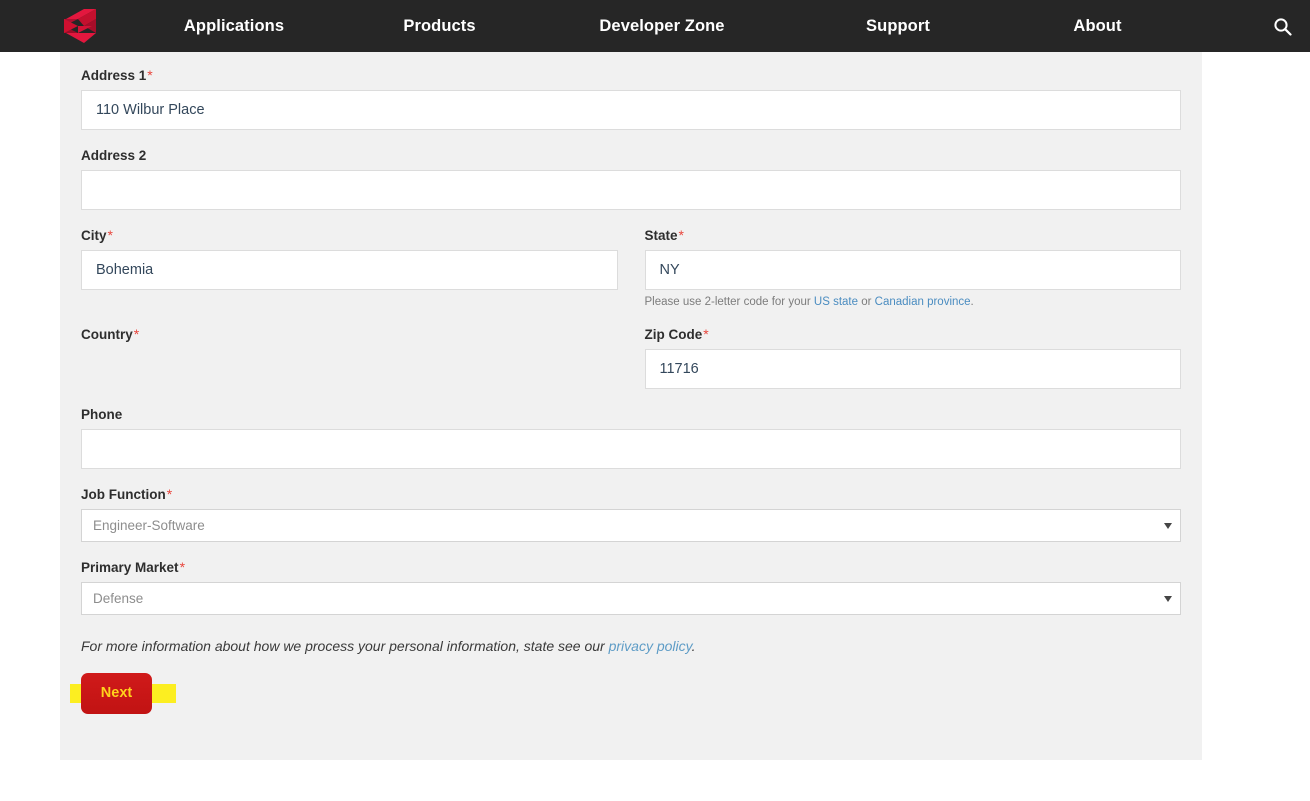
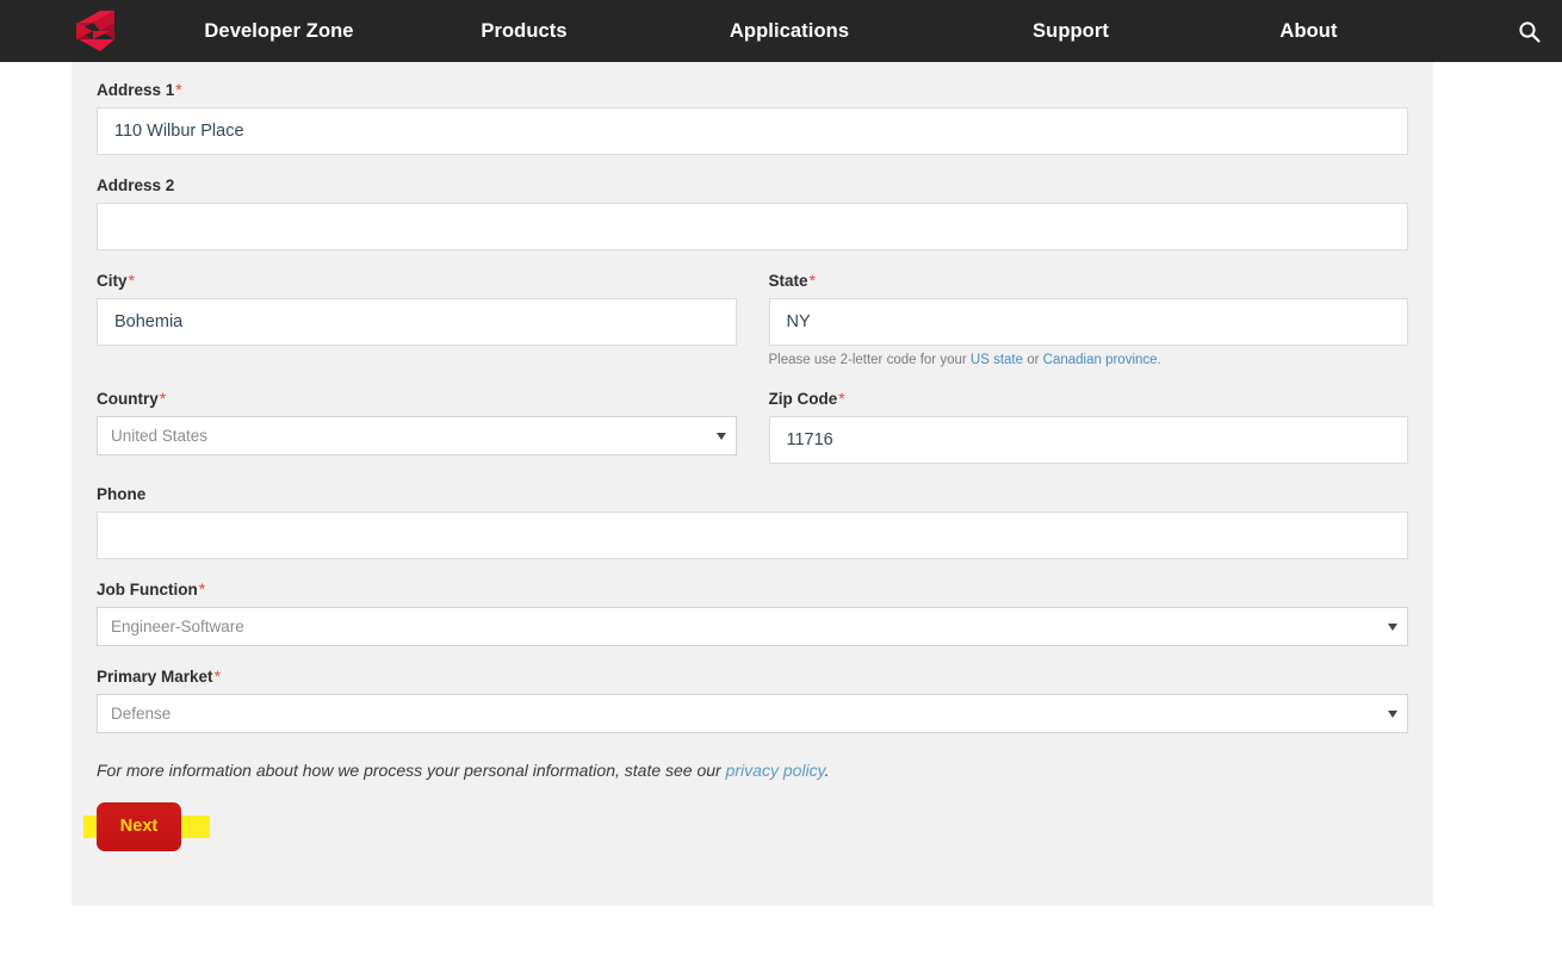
- Applications
+ Developer Zone
  Products
- Developer Zone
+ Applications
  Support
  About
  Address 1*
  110 Wilbur Place
  Address 2
  City*
  Bohemia
  State*
  NY
  Please use 2-letter code for your US state or Canadian province.
  Country*
+ United States
  Zip Code*
  11716
  Phone
  Job Function*
  Engineer-Software
  Primary Market*
  Defense
  For more information about how we process your personal information, state see our privacy policy.
  Next
